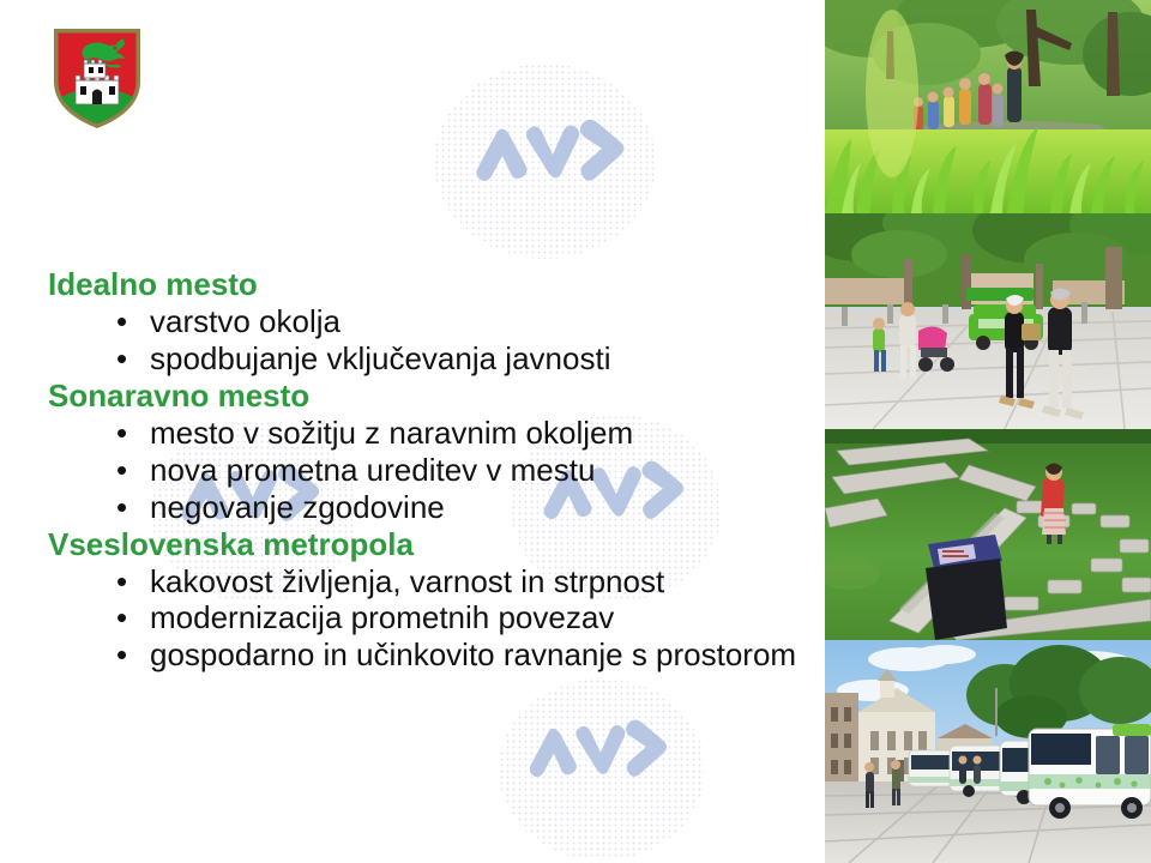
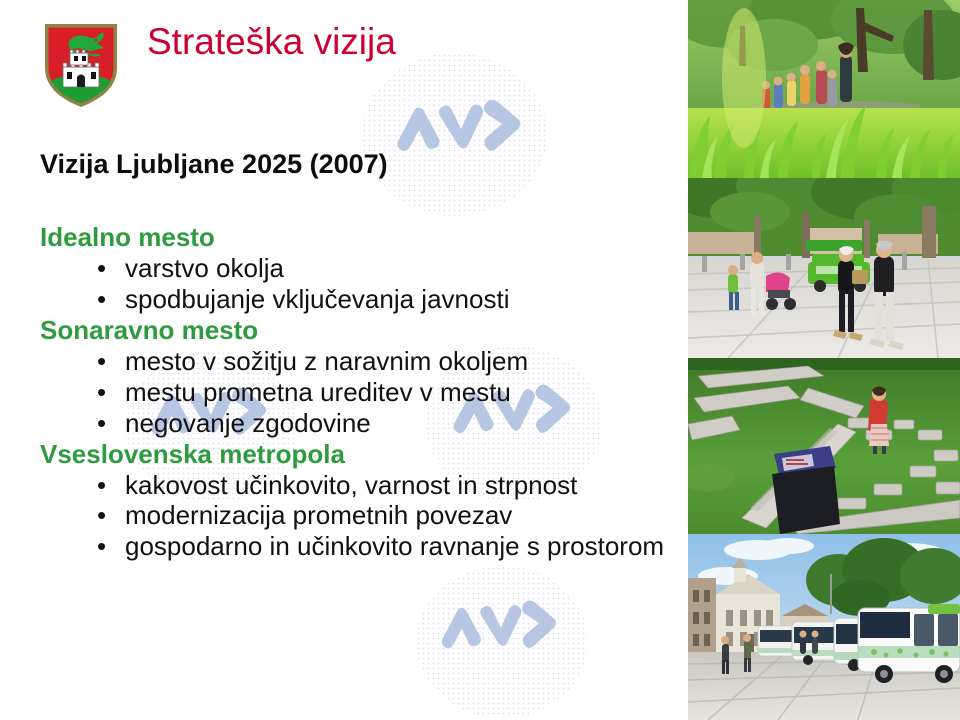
+ Strateška vizija
+ Vizija Ljubljane 2025 (2007)
  Idealno mesto
  •
  varstvo okolja
  •
  spodbujanje vključevanja javnosti
  Sonaravno mesto
  •
  mesto v sožitju z naravnim okoljem
  •
- nova prometna ureditev v mestu
+ mestu prometna ureditev v mestu
  •
  negovanje zgodovine
  Vseslovenska metropola
  •
- kakovost življenja, varnost in strpnost
+ kakovost učinkovito, varnost in strpnost
  •
  modernizacija prometnih povezav
  •
  gospodarno in učinkovito ravnanje s prostorom
